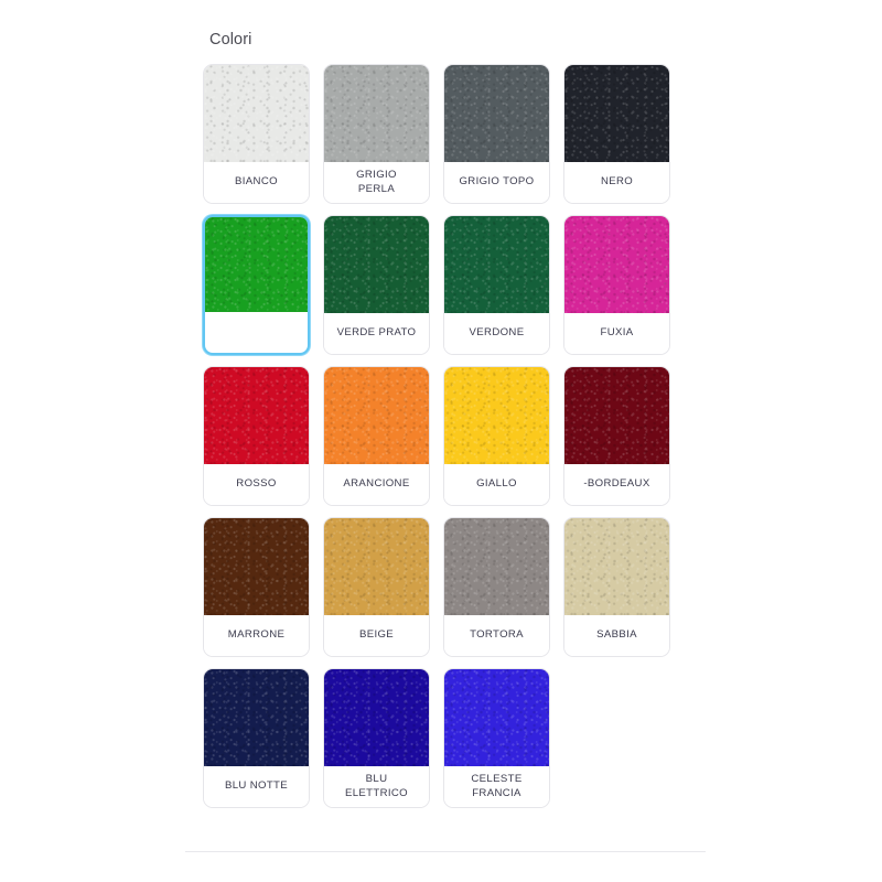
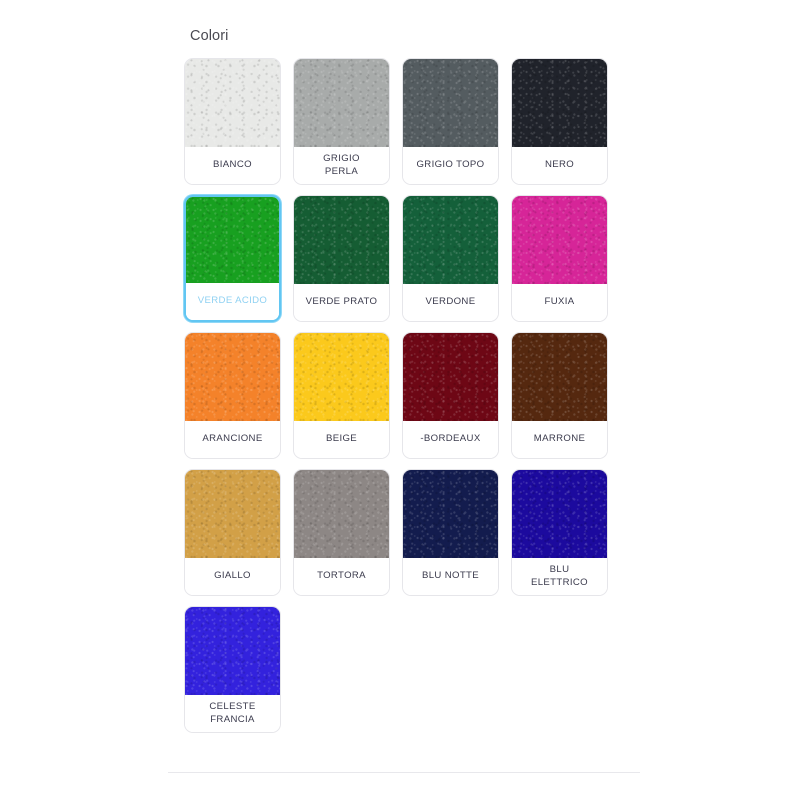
  Colori
  BIANCO
  GRIGIO
  PERLA
  GRIGIO TOPO
  NERO
+ VERDE ACIDO
  VERDE PRATO
  VERDONE
  FUXIA
- ROSSO
  ARANCIONE
- GIALLO
+ BEIGE
  -BORDEAUX
  MARRONE
- BEIGE
+ GIALLO
  TORTORA
- SABBIA
  BLU NOTTE
  BLU
  ELETTRICO
  CELESTE
  FRANCIA
